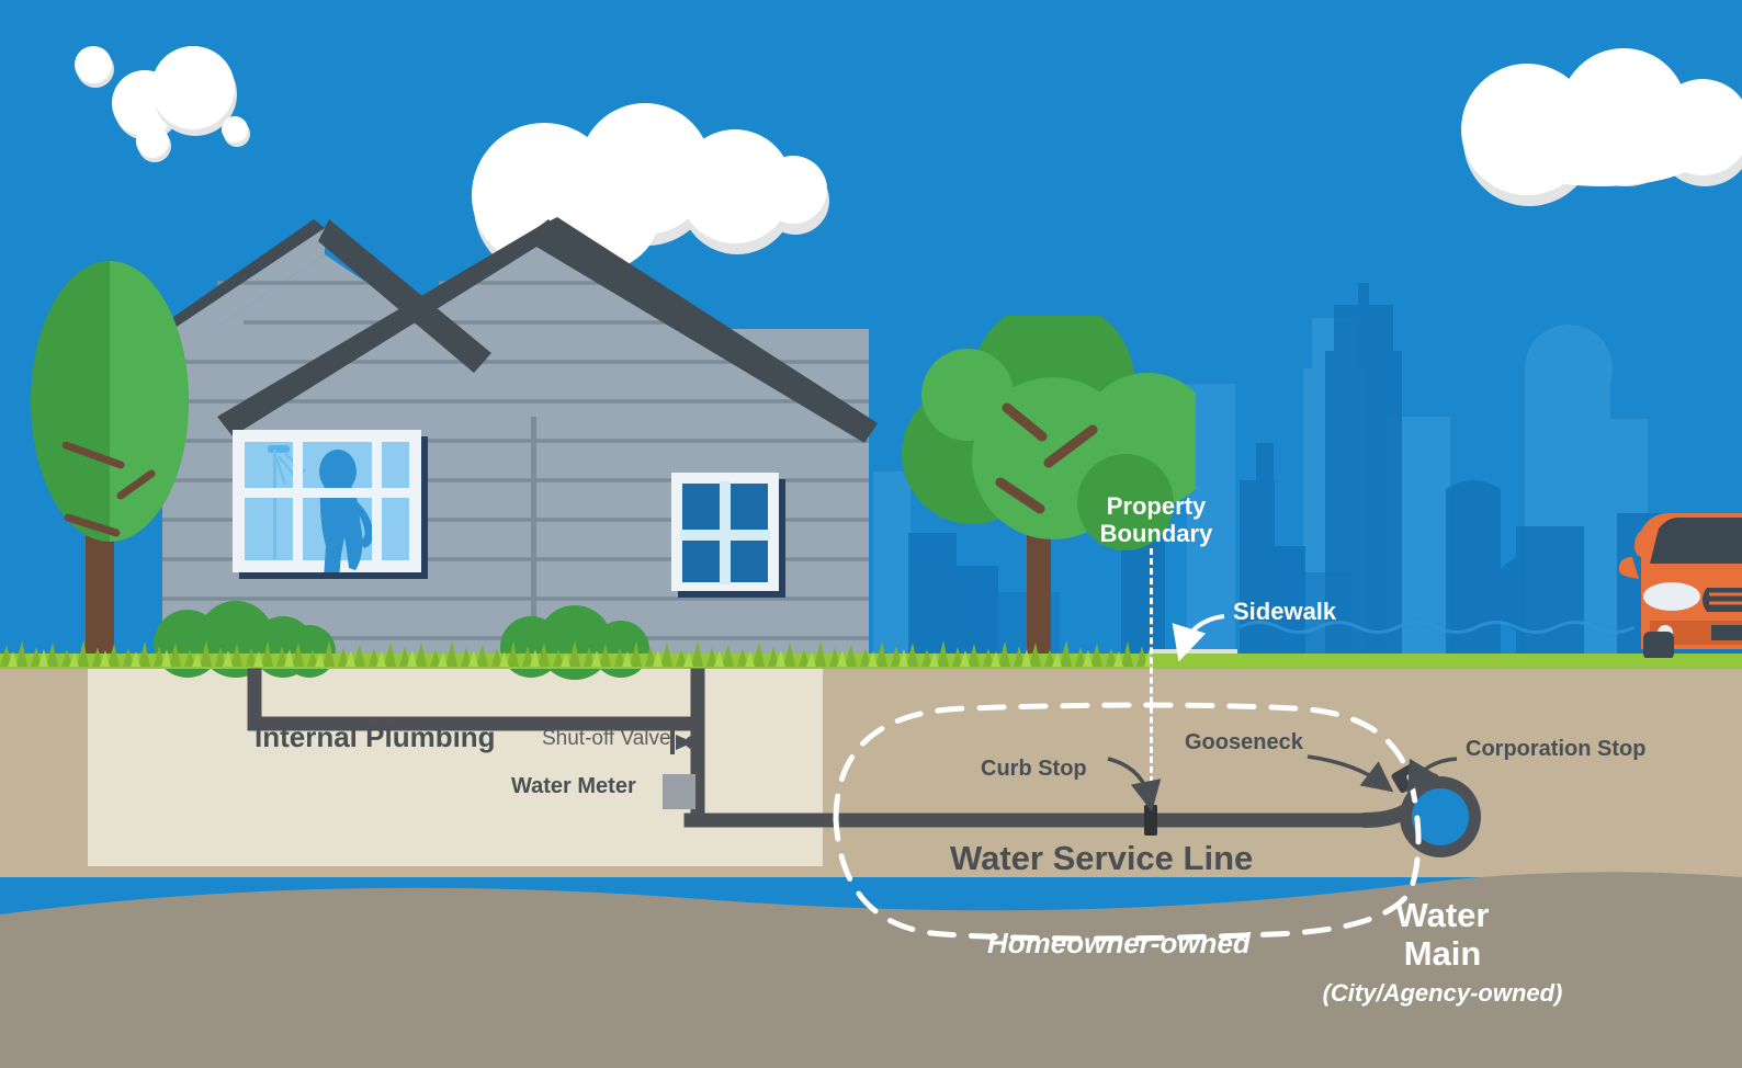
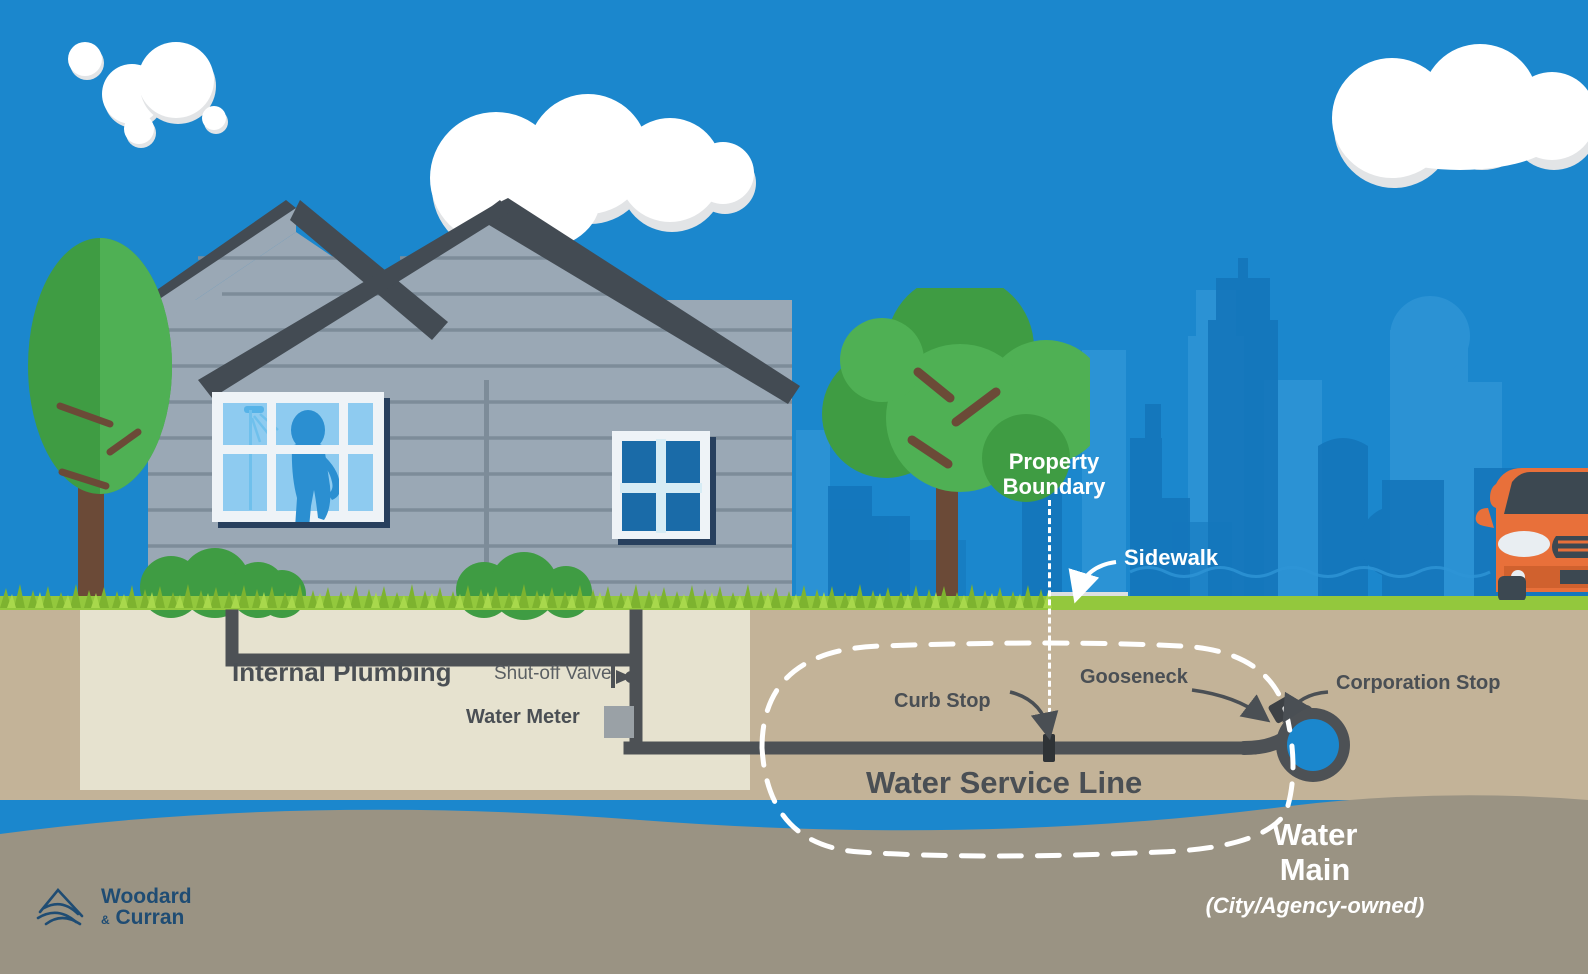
  Property
  Boundary
  Sidewalk
  Internal Plumbing
  Shut-off Valve
  Water Meter
  Water Service Line
  Curb Stop
  Gooseneck
  Corporation Stop
- Homeowner-owned
  Water
  Main
  (City/Agency-owned)
+ Woodard
+ & Curran
